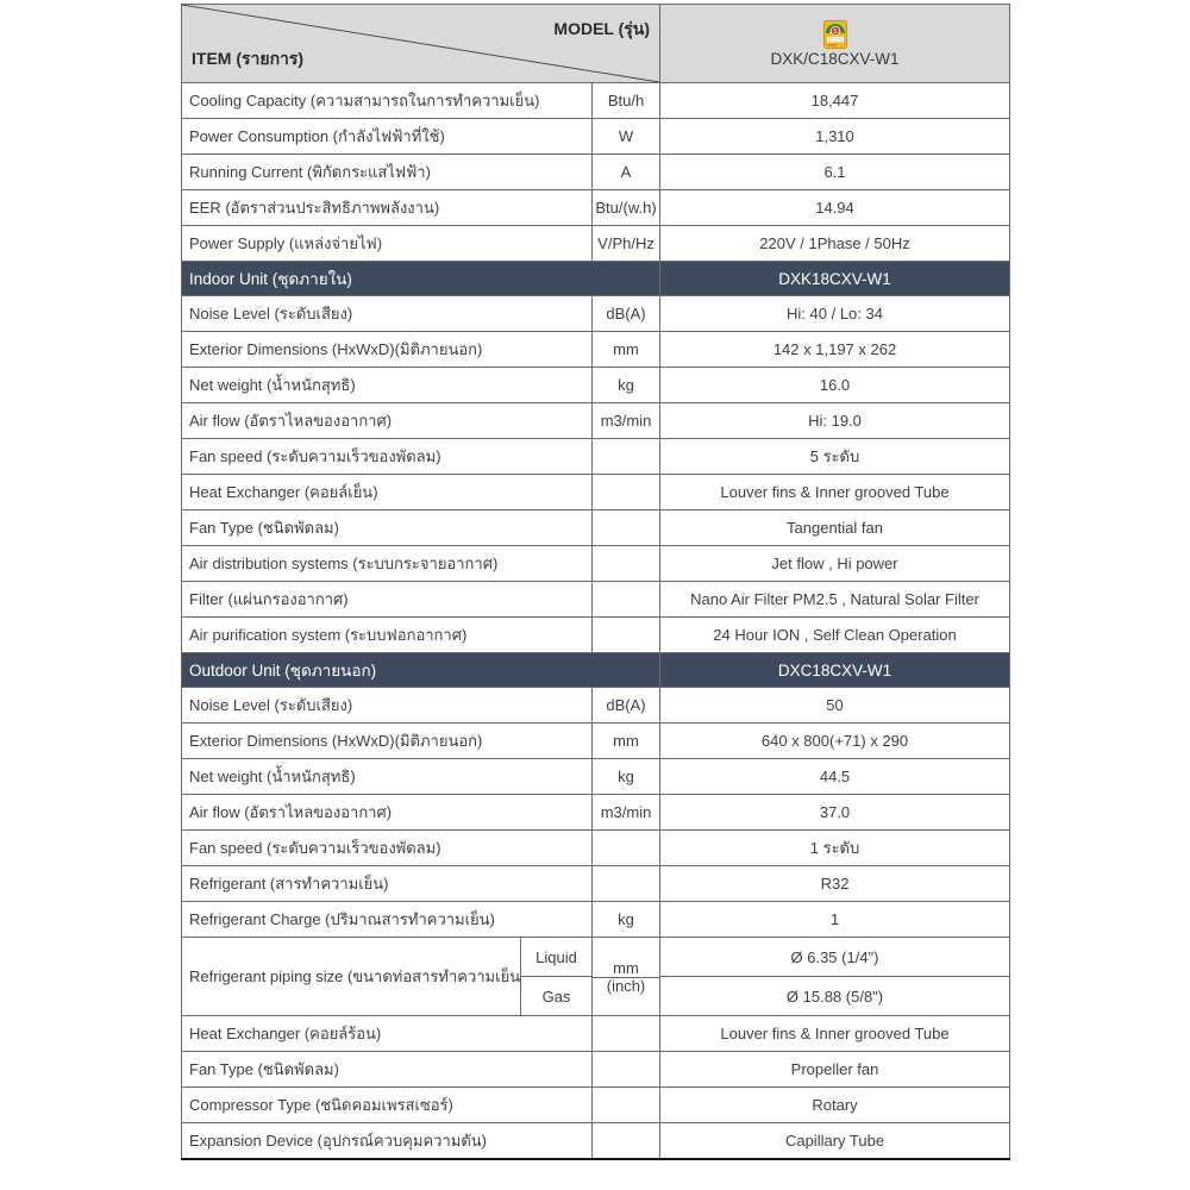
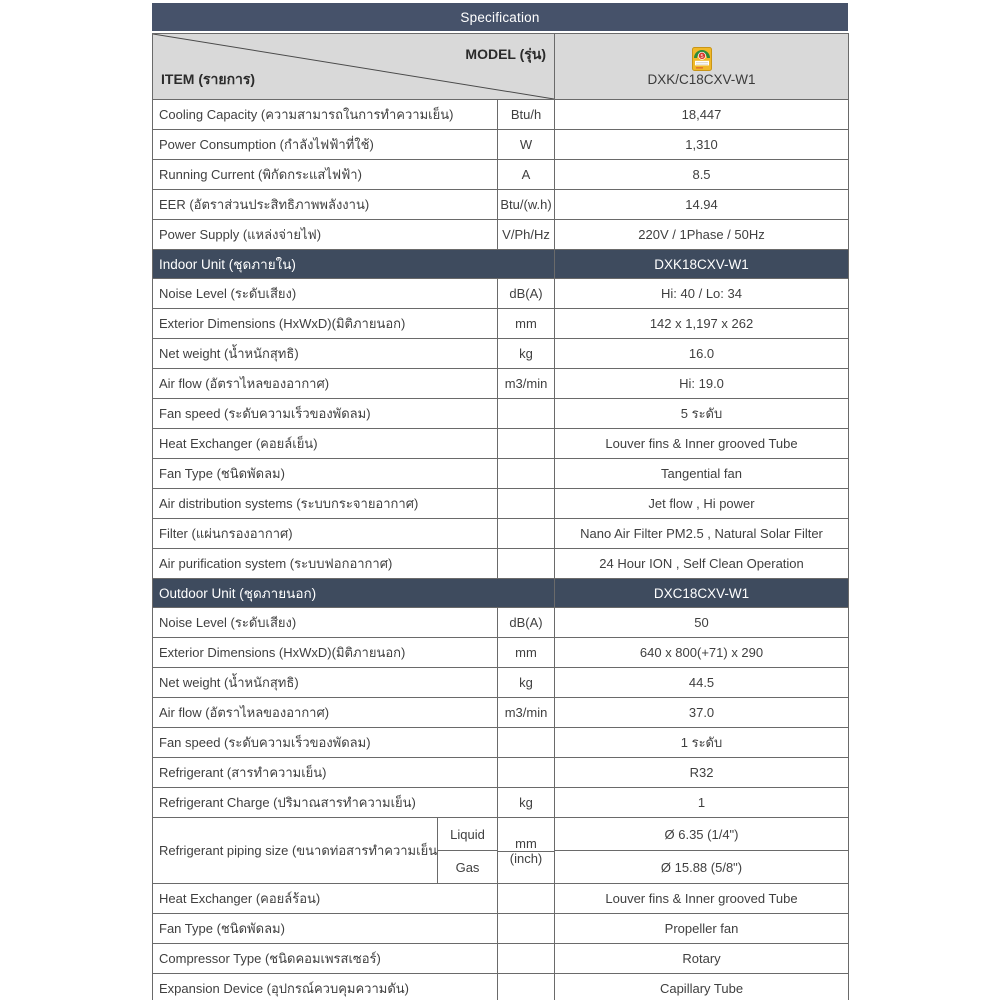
+ Specification
  MODEL (รุ่น) ITEM (รายการ)	DXK/C18CXV-W1
  Cooling Capacity (ความสามารถในการทำความเย็น)	Btu/h	18,447
  Power Consumption (กำลังไฟฟ้าที่ใช้)	W	1,310
- Running Current (พิกัดกระแสไฟฟ้า)	A	6.1
+ Running Current (พิกัดกระแสไฟฟ้า)	A	8.5
  EER (อัตราส่วนประสิทธิภาพพลังงาน)	Btu/(w.h)	14.94
  Power Supply (แหล่งจ่ายไฟ)	V/Ph/Hz	220V / 1Phase / 50Hz
  Indoor Unit (ชุดภายใน)	DXK18CXV-W1
  Noise Level (ระดับเสียง)	dB(A)	Hi: 40 / Lo: 34
  Exterior Dimensions (HxWxD)(มิติภายนอก)	mm	142 x 1,197 x 262
  Net weight (น้ำหนักสุทธิ)	kg	16.0
  Air flow (อัตราไหลของอากาศ)	m3/min	Hi: 19.0
  Fan speed (ระดับความเร็วของพัดลม)		5 ระดับ
  Heat Exchanger (คอยล์เย็น)		Louver fins & Inner grooved Tube
  Fan Type (ชนิดพัดลม)		Tangential fan
  Air distribution systems (ระบบกระจายอากาศ)		Jet flow , Hi power
  Filter (แผ่นกรองอากาศ)		Nano Air Filter PM2.5 , Natural Solar Filter
  Air purification system (ระบบฟอกอากาศ)		24 Hour ION , Self Clean Operation
  Outdoor Unit (ชุดภายนอก)	DXC18CXV-W1
  Noise Level (ระดับเสียง)	dB(A)	50
  Exterior Dimensions (HxWxD)(มิติภายนอก)	mm	640 x 800(+71) x 290
  Net weight (น้ำหนักสุทธิ)	kg	44.5
  Air flow (อัตราไหลของอากาศ)	m3/min	37.0
  Fan speed (ระดับความเร็วของพัดลม)		1 ระดับ
  Refrigerant (สารทำความเย็น)		R32
  Refrigerant Charge (ปริมาณสารทำความเย็น)	kg	1
  Refrigerant piping size (ขนาดท่อสารทำความเย็น	Liquid	mm (inch)	Ø 6.35 (1/4")
  Gas	Ø 15.88 (5/8")
  Heat Exchanger (คอยล์ร้อน)		Louver fins & Inner grooved Tube
  Fan Type (ชนิดพัดลม)		Propeller fan
  Compressor Type (ชนิดคอมเพรสเซอร์)		Rotary
  Expansion Device (อุปกรณ์ควบคุมความดัน)		Capillary Tube
